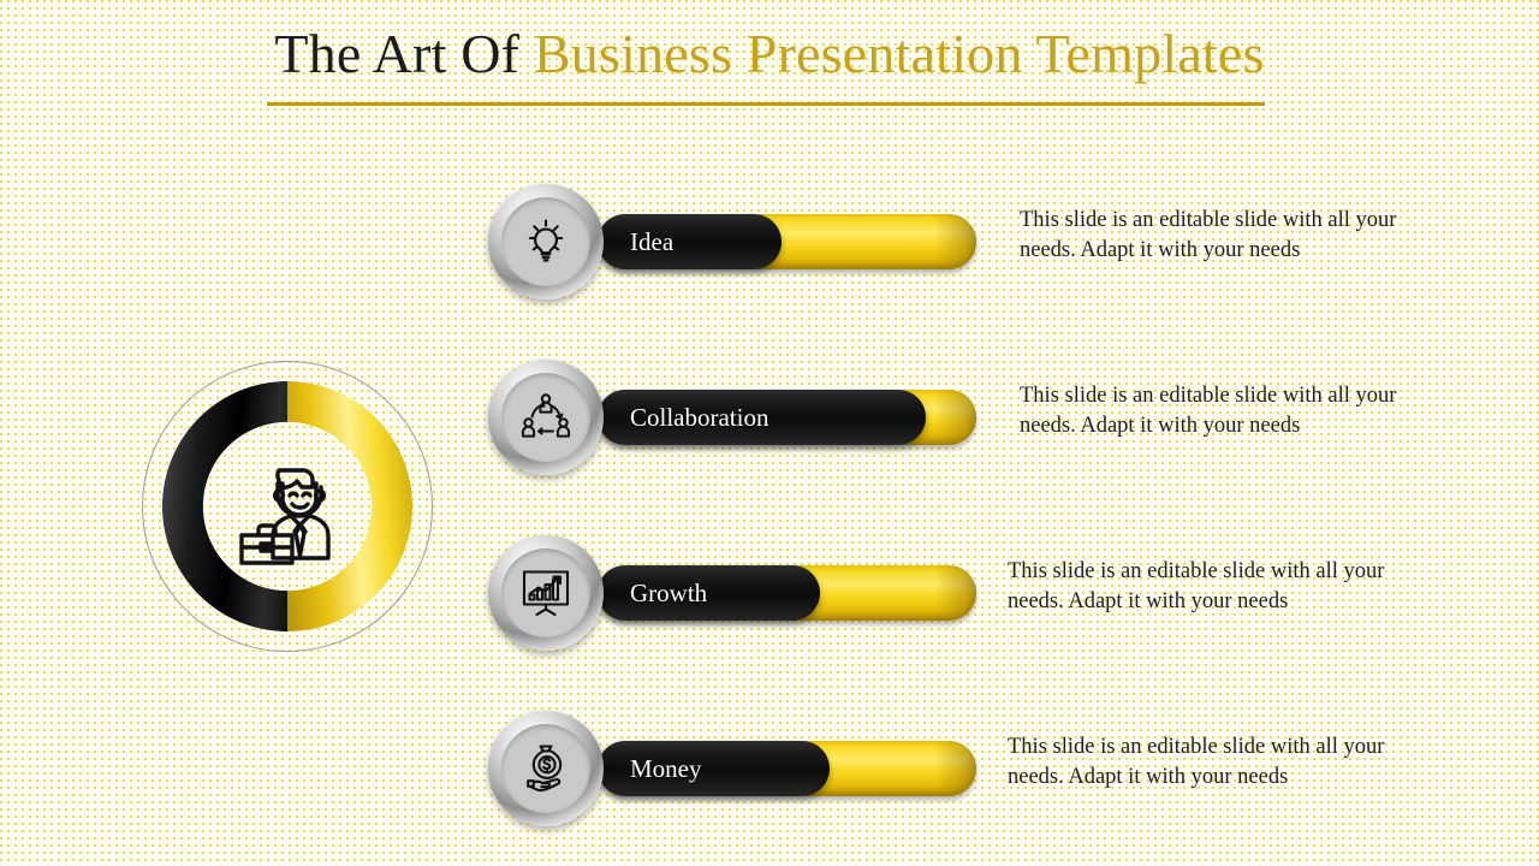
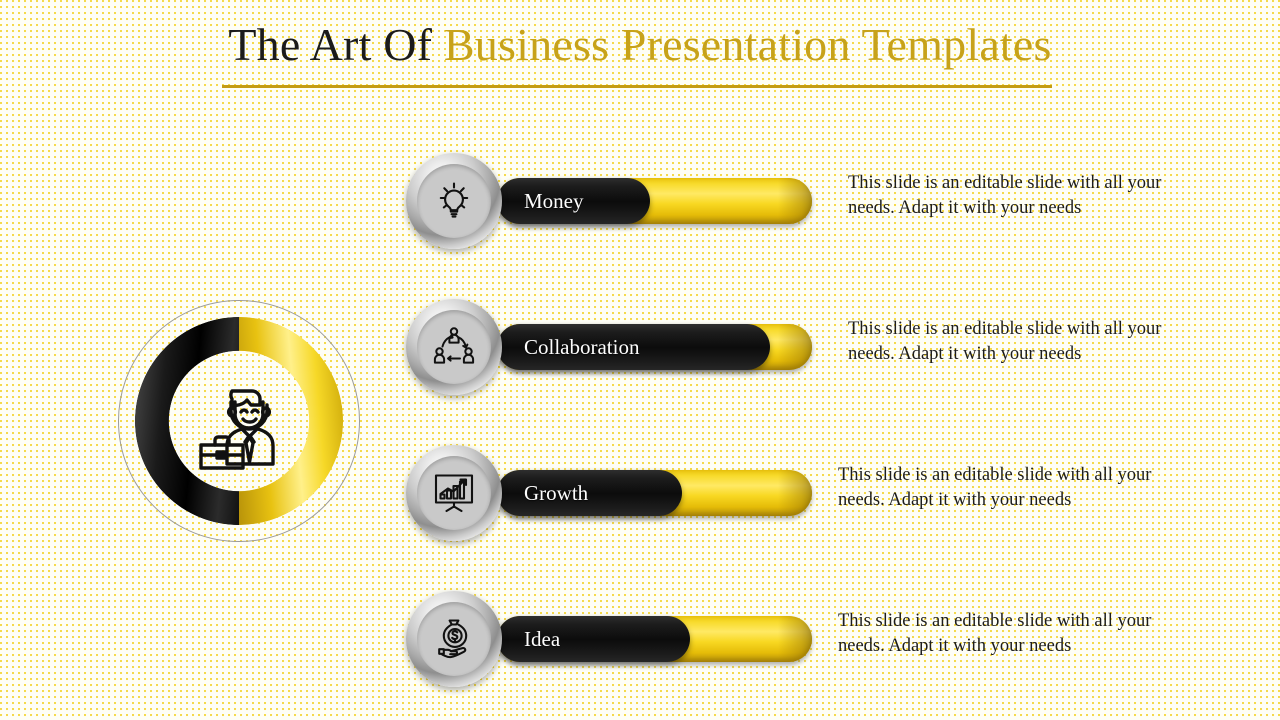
  The Art Of Business Presentation Templates
- Idea
+ Money
  This slide is an editable slide with all your needs. Adapt it with your needs
  Collaboration
  This slide is an editable slide with all your needs. Adapt it with your needs
  Growth
  This slide is an editable slide with all your needs. Adapt it with your needs
- Money
+ Idea
  This slide is an editable slide with all your needs. Adapt it with your needs
